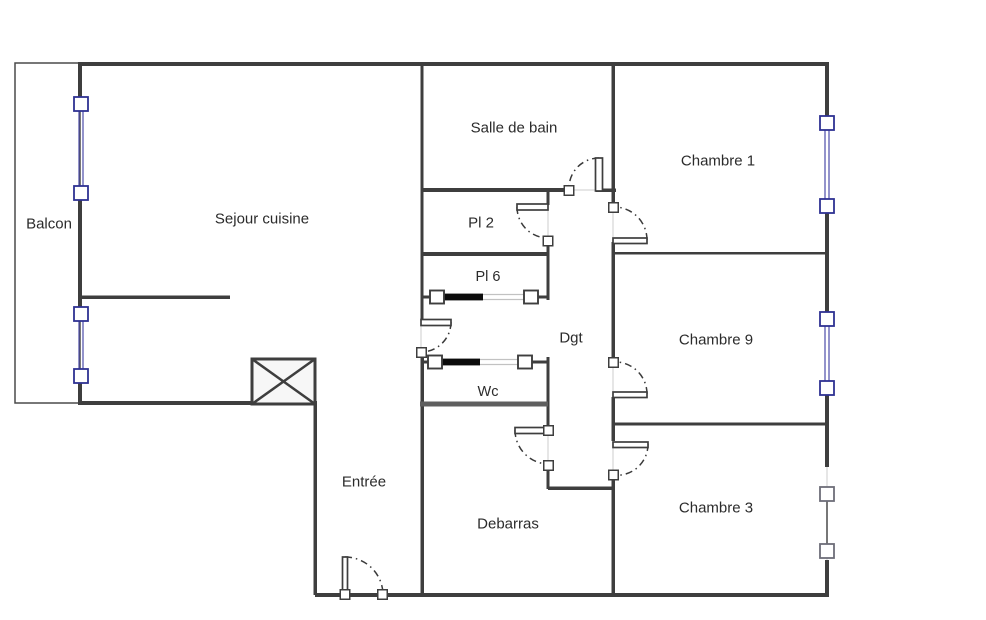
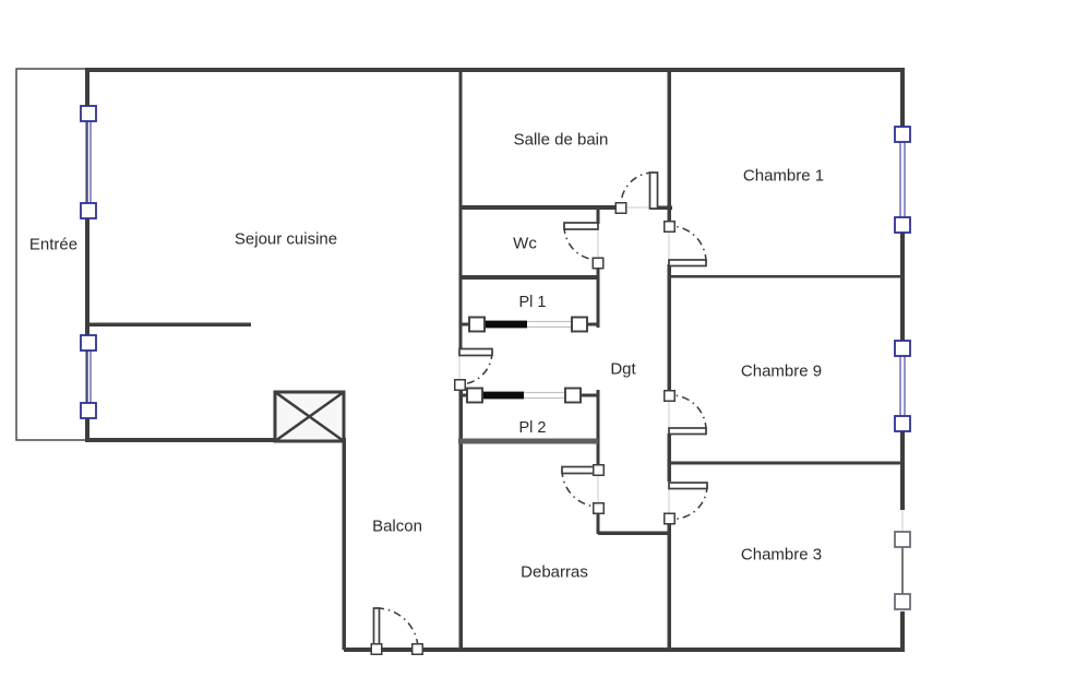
- Balcon
+ Entrée
  Sejour cuisine
  Salle de bain
- Pl 2
+ Wc
- Pl 6
+ Pl 1
- Wc
+ Pl 2
  Dgt
  Chambre 1
  Chambre 9
  Chambre 3
- Entrée
+ Balcon
  Debarras
